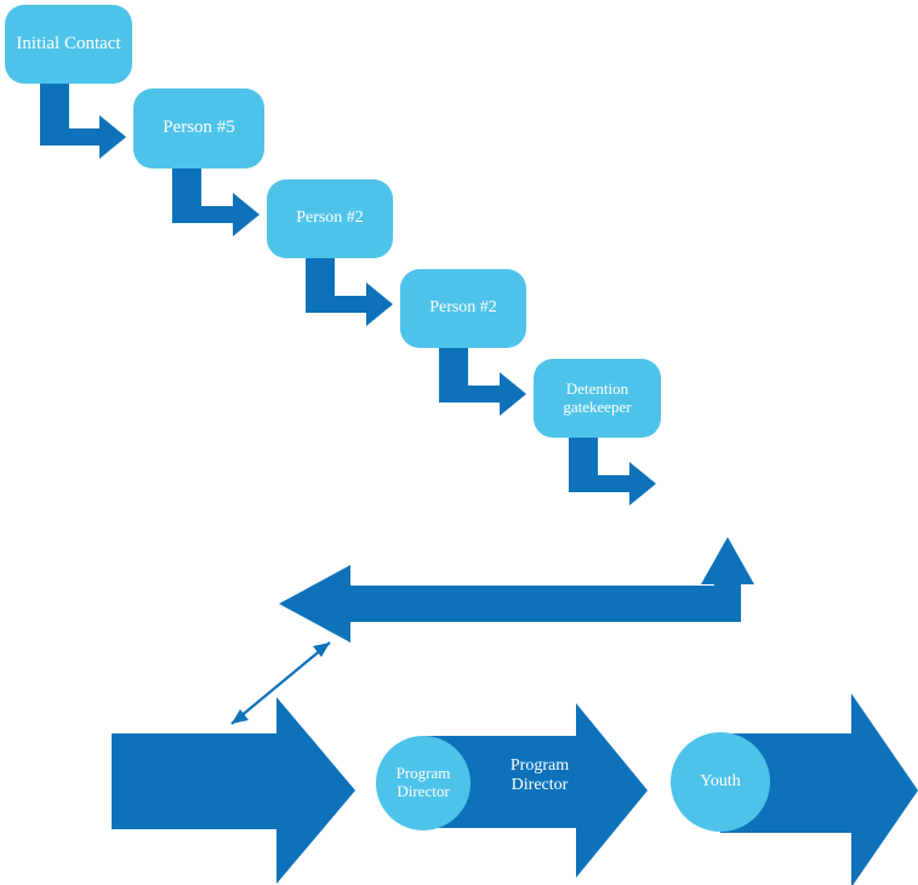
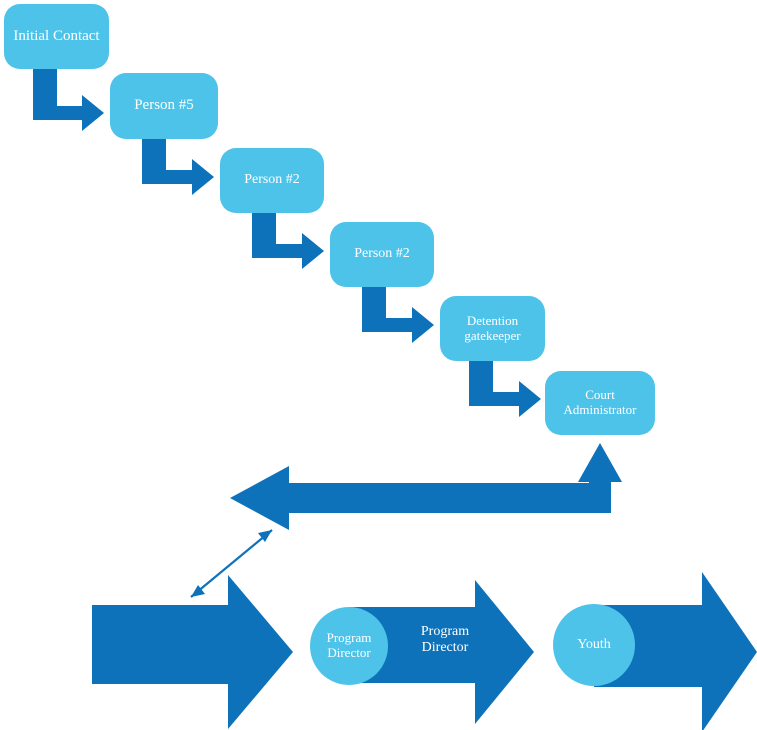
  Initial Contact
  Person #5
  Person #2
  Person #2
  Detention
  gatekeeper
+ Court
+ Administrator
  Program
  Director
  Youth
  Program
  Director
